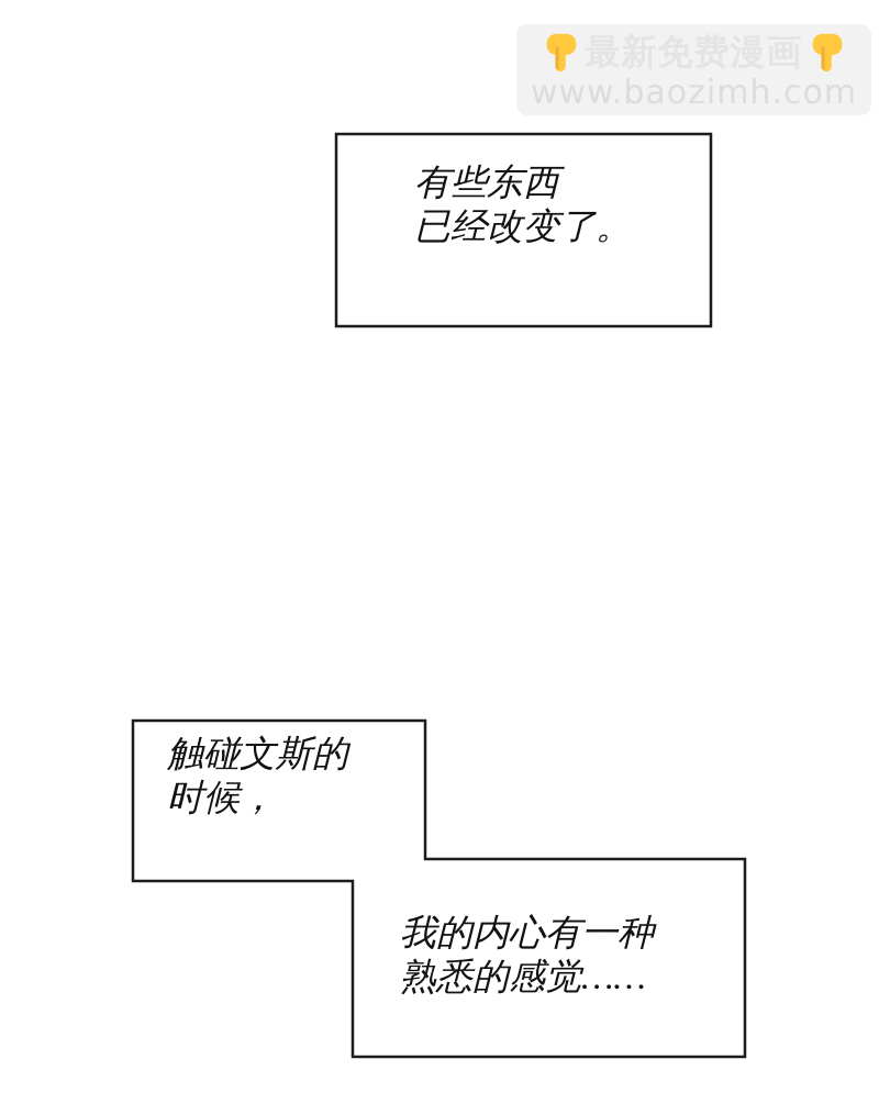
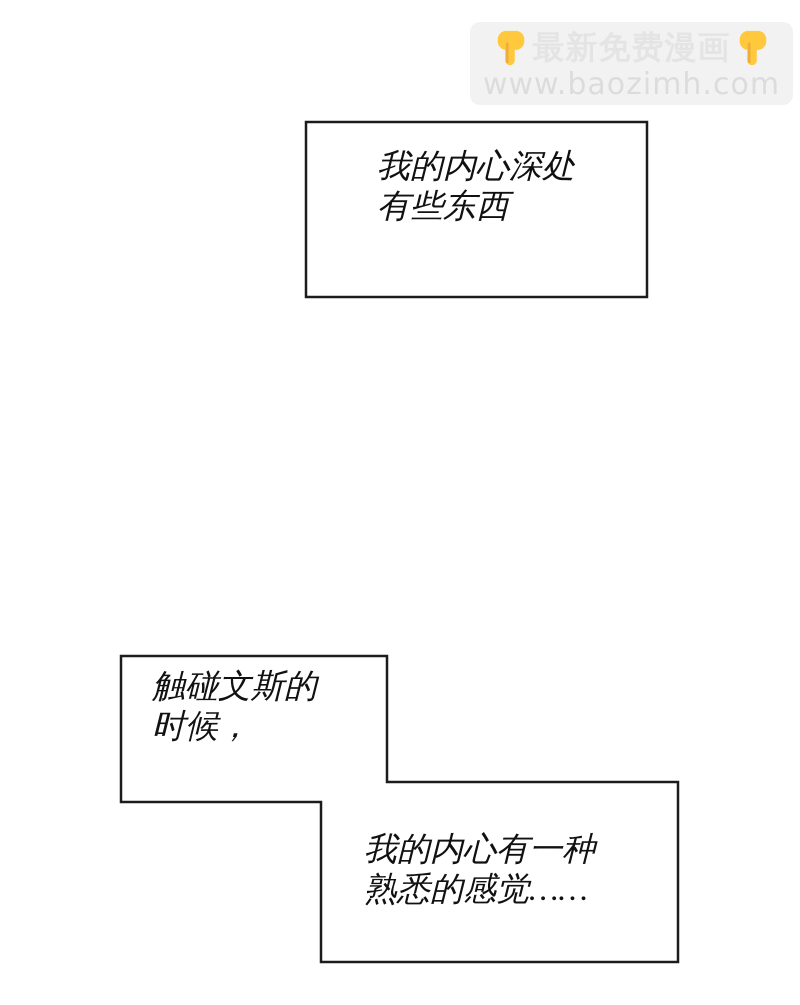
+ 我的内心深处
  有些东西
- 已经改变了。
  触碰文斯的
  时候，
  我的内心有一种
  熟悉的感觉……
